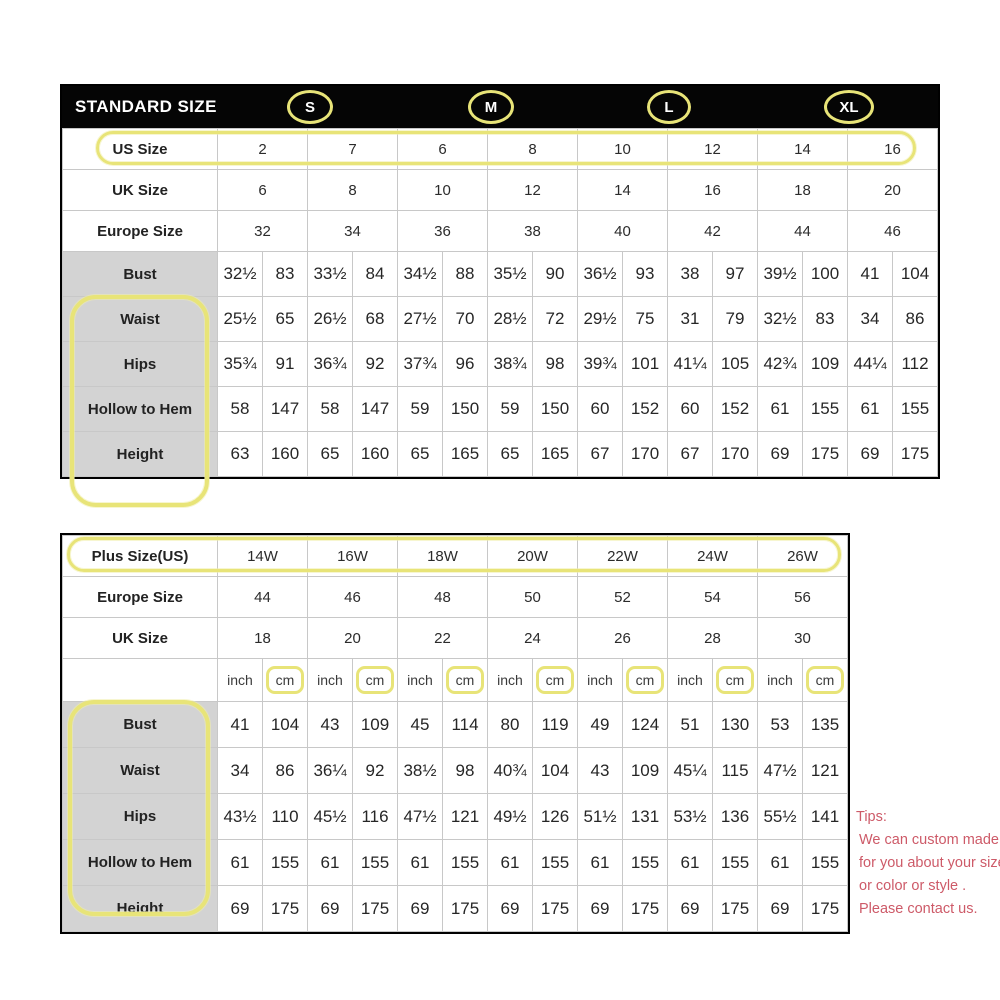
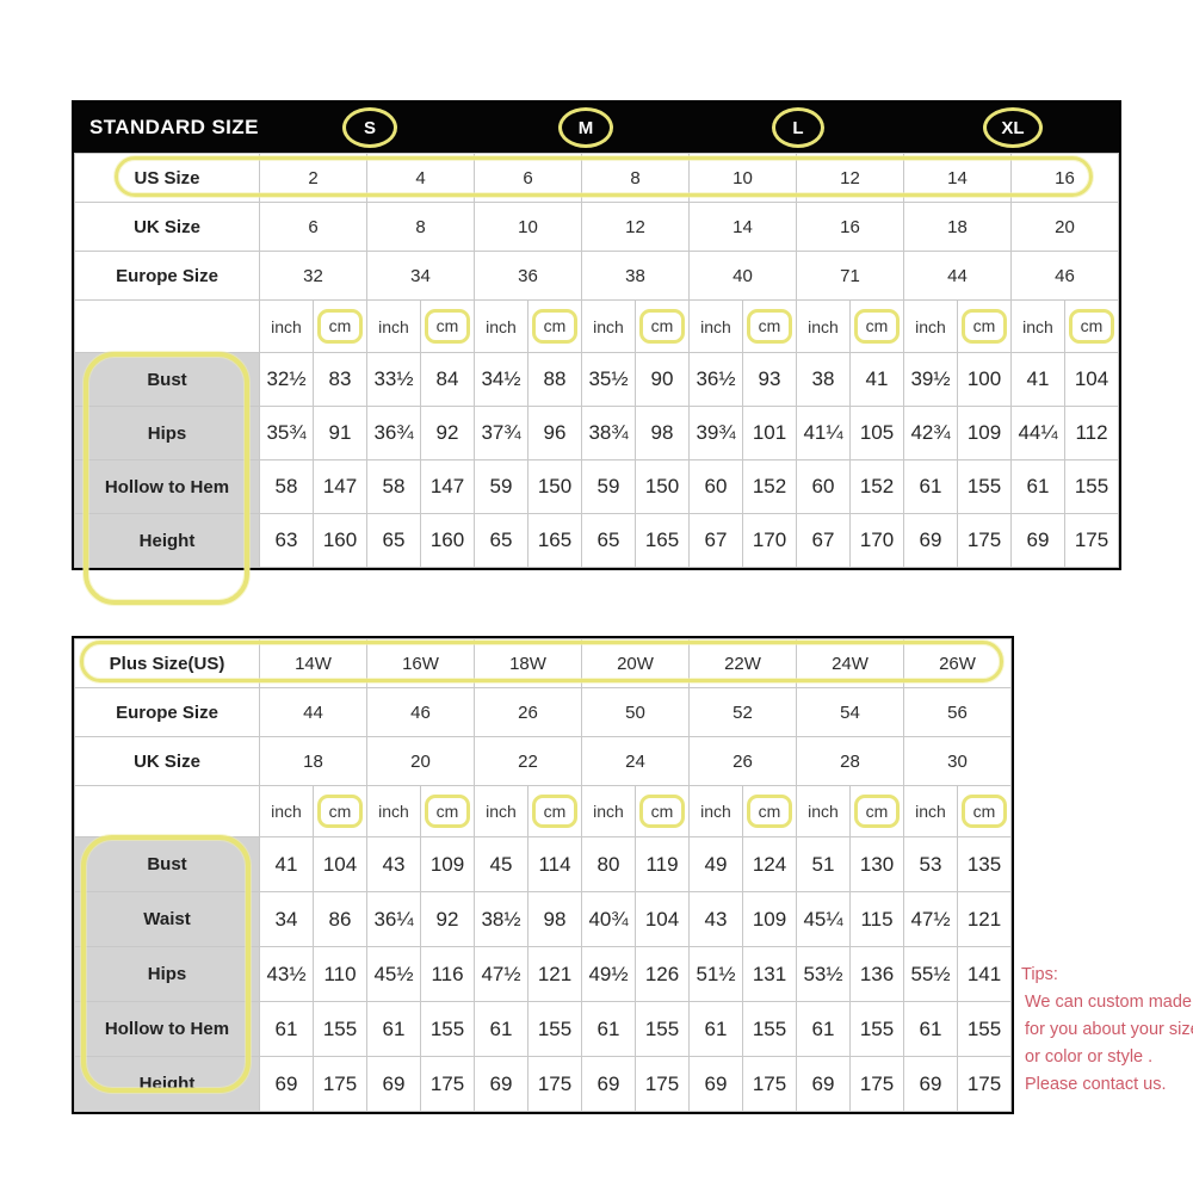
  STANDARD SIZE
  S
  M
  L
  XL
- US Size	2	7	6	8	10	12	14	16
+ US Size	2	4	6	8	10	12	14	16
  UK Size	6	8	10	12	14	16	18	20
- Europe Size	32	34	36	38	40	42	44	46
+ Europe Size	32	34	36	38	40	71	44	46
+ 	inch	cm	inch	cm	inch	cm	inch	cm	inch	cm	inch	cm	inch	cm	inch	cm
- Bust	32½	83	33½	84	34½	88	35½	90	36½	93	38	97	39½	100	41	104
+ Bust	32½	83	33½	84	34½	88	35½	90	36½	93	38	41	39½	100	41	104
- Waist	25½	65	26½	68	27½	70	28½	72	29½	75	31	79	32½	83	34	86
  Hips	35¾	91	36¾	92	37¾	96	38¾	98	39¾	101	41¼	105	42¾	109	44¼	112
  Hollow to Hem	58	147	58	147	59	150	59	150	60	152	60	152	61	155	61	155
  Height	63	160	65	160	65	165	65	165	67	170	67	170	69	175	69	175
  Plus Size(US)	14W	16W	18W	20W	22W	24W	26W
- Europe Size	44	46	48	50	52	54	56
+ Europe Size	44	46	26	50	52	54	56
  UK Size	18	20	22	24	26	28	30
  	inch	cm	inch	cm	inch	cm	inch	cm	inch	cm	inch	cm	inch	cm
  Bust	41	104	43	109	45	114	80	119	49	124	51	130	53	135
  Waist	34	86	36¼	92	38½	98	40¾	104	43	109	45¼	115	47½	121
  Hips	43½	110	45½	116	47½	121	49½	126	51½	131	53½	136	55½	141
  Hollow to Hem	61	155	61	155	61	155	61	155	61	155	61	155	61	155
  Height	69	175	69	175	69	175	69	175	69	175	69	175	69	175
  Tips:
  We can custom made
  for you about your siz
  or color or style .
  Please contact us.
